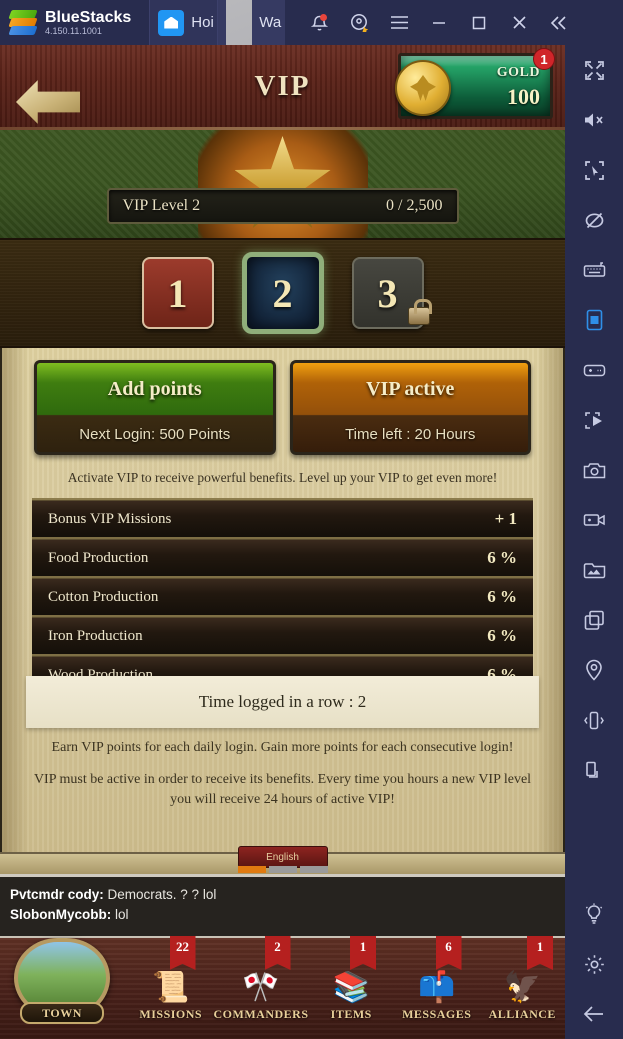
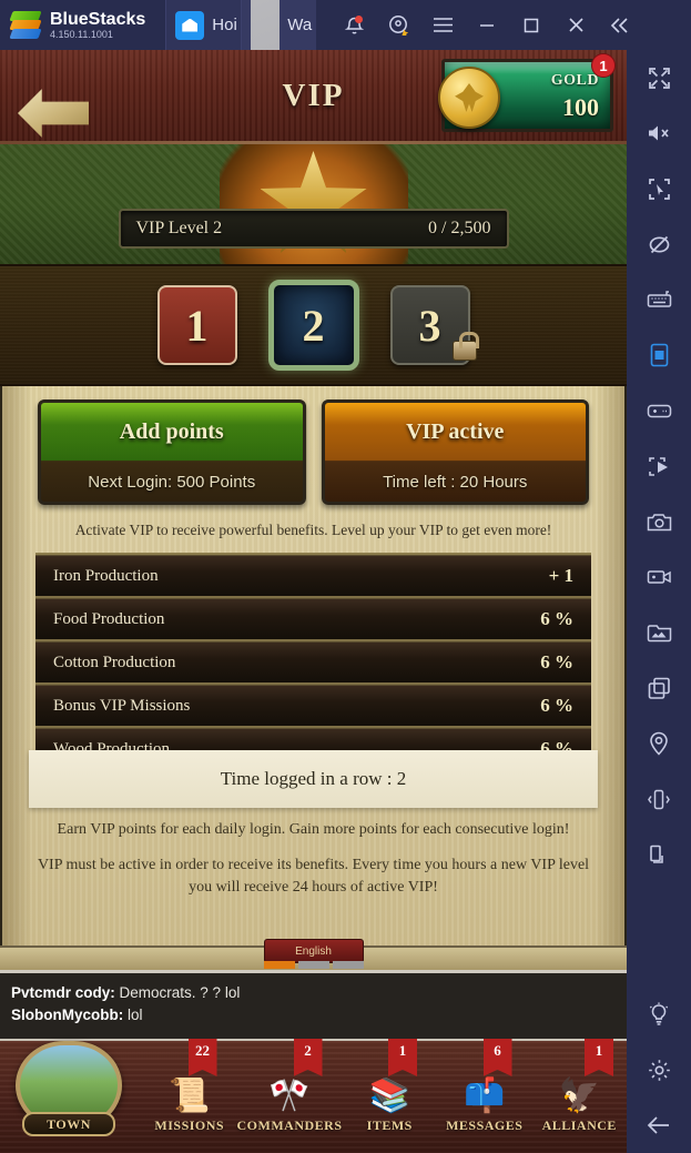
  BlueStacks
  4.150.11.1001
  Hoi
  Wa
  VIP
  GOLD
  100
  1
  VIP Level 2
  0 / 2,500
  1
  2
  3
  Add points
  Next Login: 500 Points
  VIP active
  Time left : 20 Hours
  Activate VIP to receive powerful benefits. Level up your VIP to get even more!
- Bonus VIP Missions
+ Iron Production
  + 1
  Food Production
  6 %
  Cotton Production
  6 %
- Iron Production
+ Bonus VIP Missions
  6 %
  Wood Production
  6 %
  Time logged in a row : 2
  Earn VIP points for each daily login. Gain more points for each consecutive login!
  VIP must be active in order to receive its benefits. Every time you hours a new VIP level you will receive 24 hours of active VIP!
  English
  Pvtcmdr cody: Democrats. ? ? lol
  SlobonMycobb: lol
  TOWN
  22
  📜
  MISSIONS
  2
  🎌
  COMMANDERS
  1
  📚
  ITEMS
  6
  📫
  MESSAGES
  1
  🦅
  ALLIANCE
